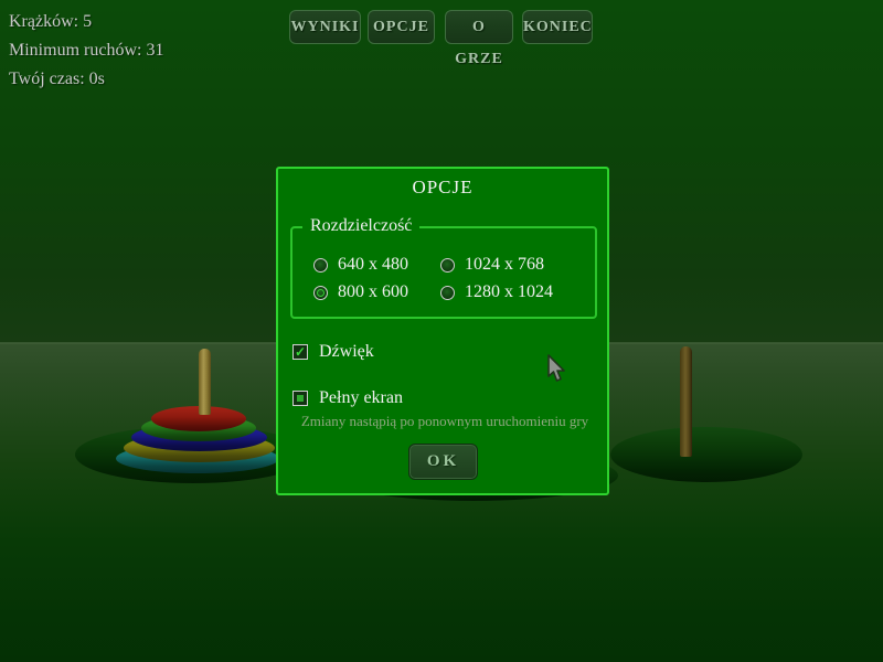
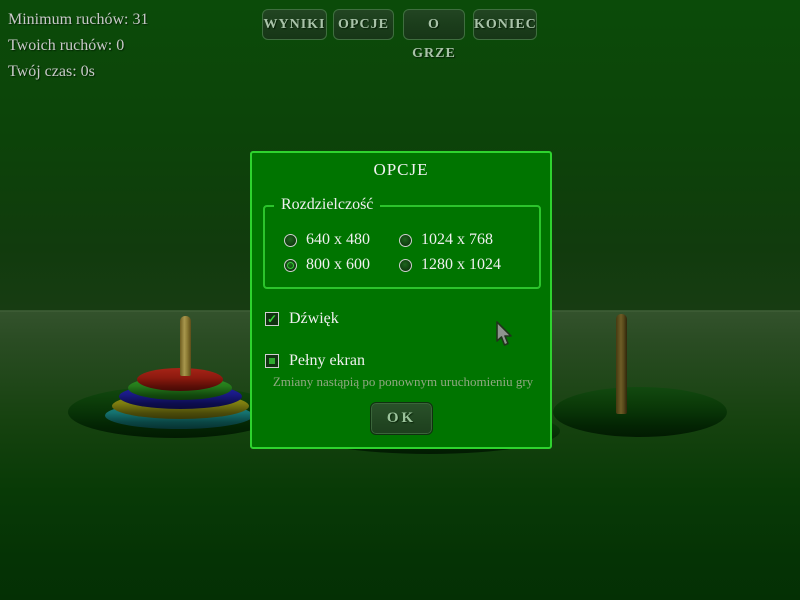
- Krążków: 5
  Minimum ruchów: 31
+ Twoich ruchów: 0
  Twój czas: 0s
  WYNIKI
  OPCJE
  O GRZE
  KONIEC
  OPCJE
  Rozdzielczość
  640 x 480
  1024 x 768
  800 x 600
  1280 x 1024
  Dźwięk
  Pełny ekran
  Zmiany nastąpią po ponownym uruchomieniu gry
  OK
